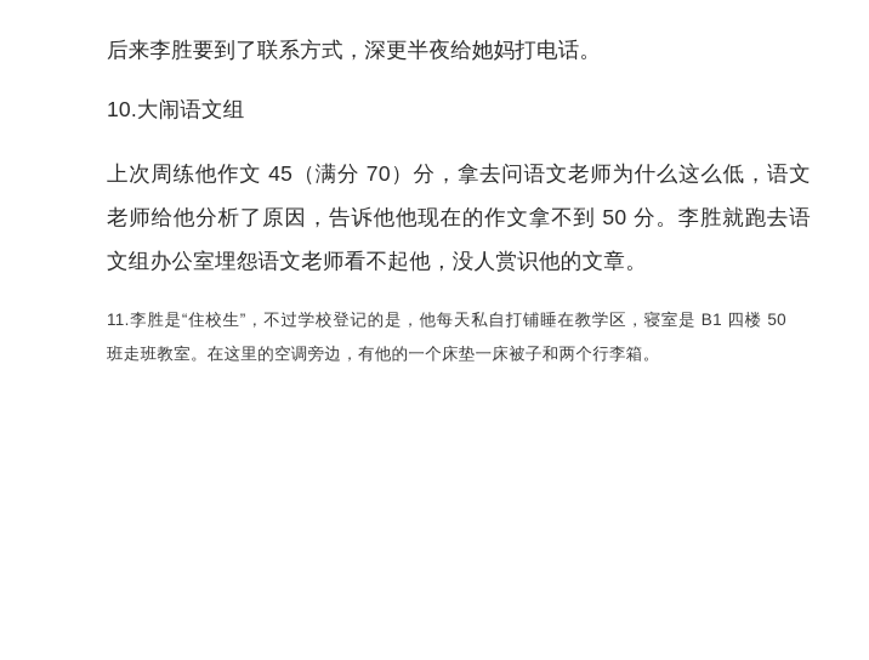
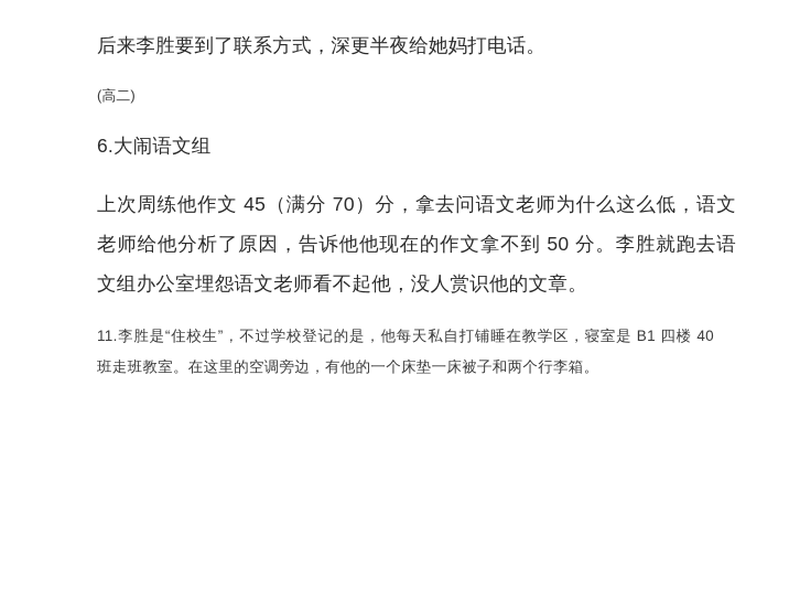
  后来李胜要到了联系方式，深更半夜给她妈打电话。
+ (高二)
- 10.大闹语文组
+ 6.大闹语文组
  上次周练他作文 45（满分 70）分，拿去问语文老师为什么这么低，语文老师给他分析了原因，告诉他他现在的作文拿不到 50 分。李胜就跑去语文组办公室埋怨语文老师看不起他，没人赏识他的文章。
- 11.李胜是“住校生”，不过学校登记的是，他每天私自打铺睡在教学区，寝室是 B1 四楼 50 班走班教室。在这里的空调旁边，有他的一个床垫一床被子和两个行李箱。
+ 11.李胜是“住校生”，不过学校登记的是，他每天私自打铺睡在教学区，寝室是 B1 四楼 40 班走班教室。在这里的空调旁边，有他的一个床垫一床被子和两个行李箱。
